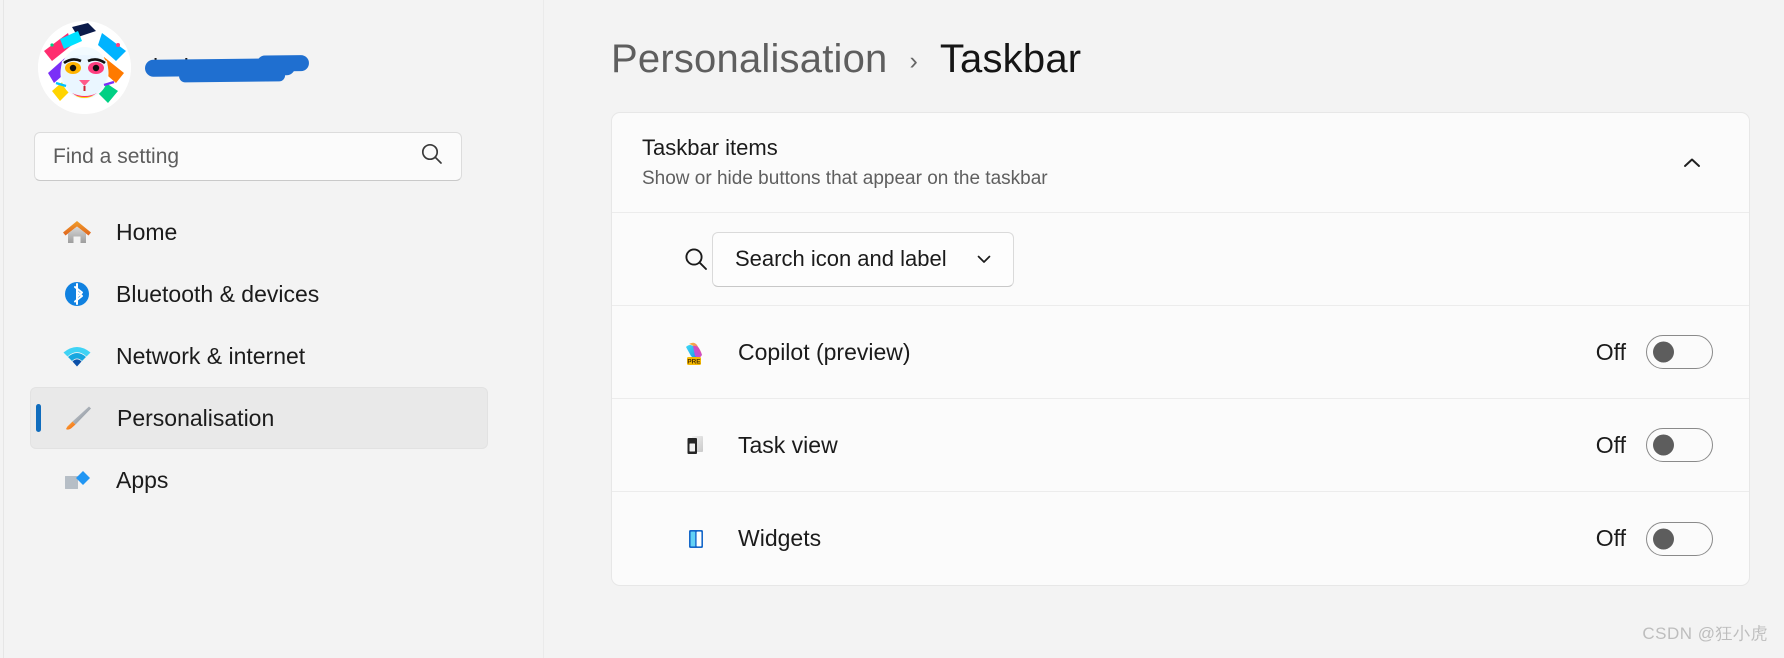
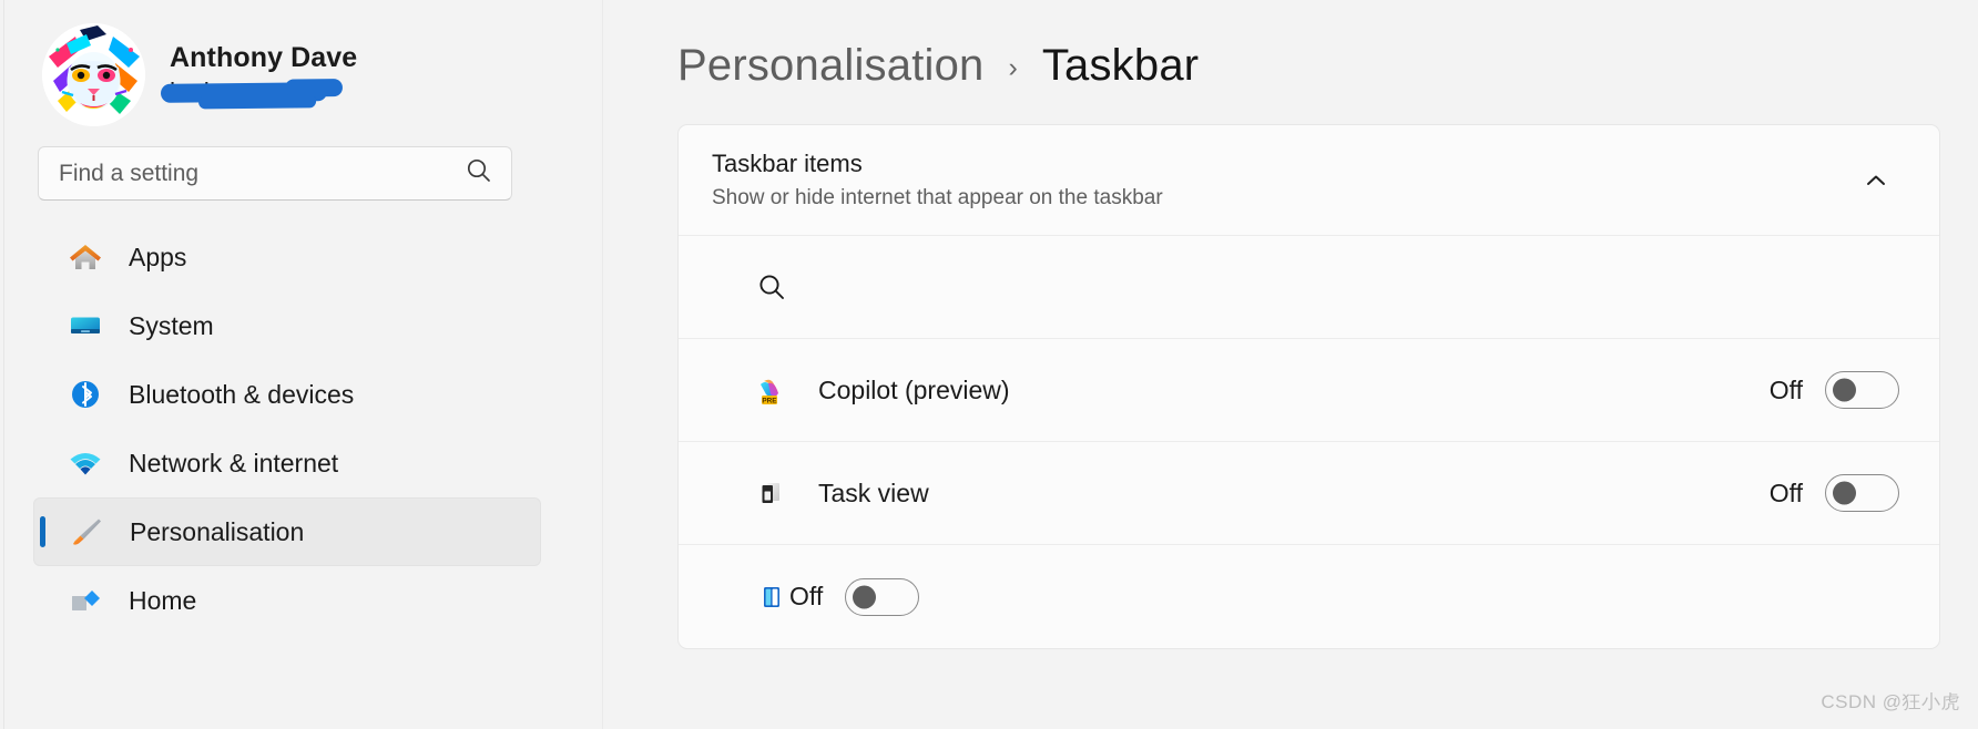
+ Anthony Dave
  Find a setting
- Home
+ Apps
+ System
  Bluetooth & devices
  Network & internet
  Personalisation
- Apps
+ Home
  Personalisation
  ›
  Taskbar
  Taskbar items
- Show or hide buttons that appear on the taskbar
+ Show or hide internet that appear on the taskbar
- Search icon and label
  Copilot (preview)
  Off
  Task view
  Off
- Widgets
  Off
  CSDN @狂小虎
